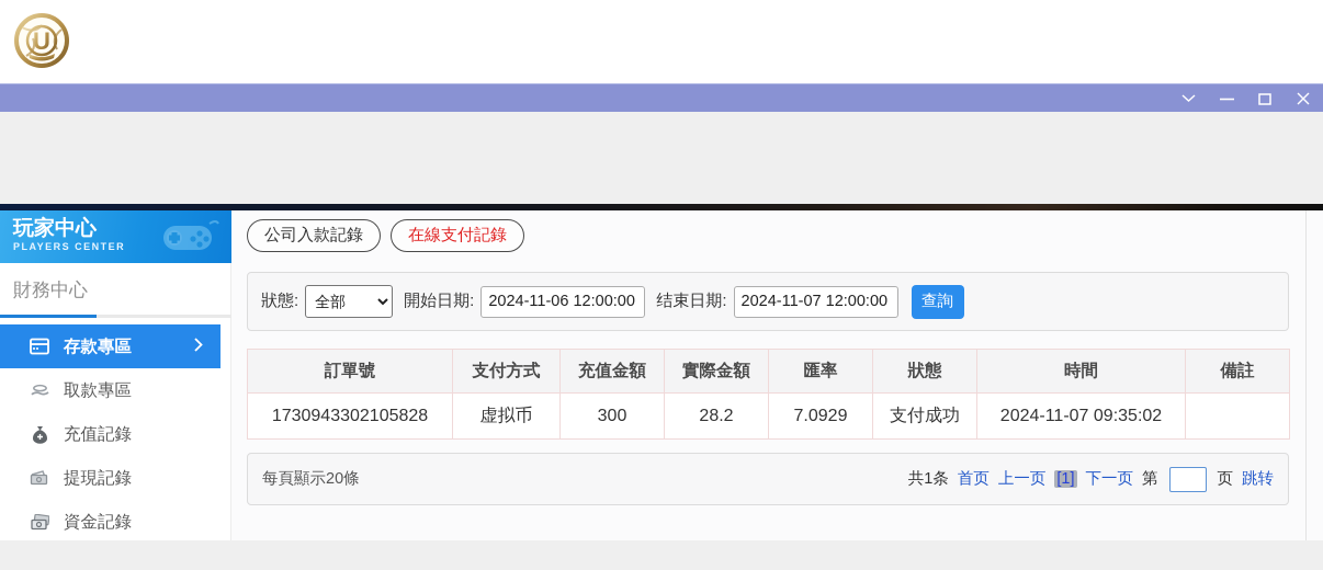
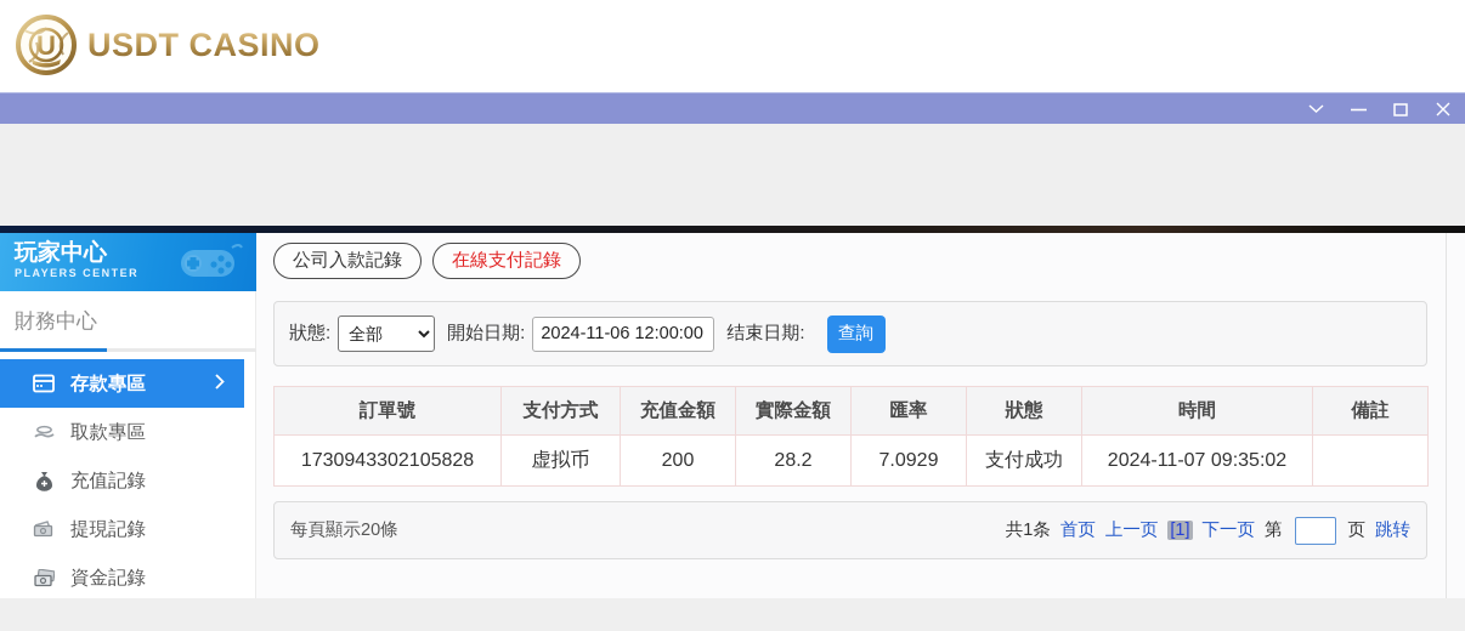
  U
+ USDT CASINO
  玩家中心
  PLAYERS CENTER
  財務中心
  存款專區
  取款專區
  充值記錄
  提現記錄
  資金記錄
  公司入款記錄
  在線支付記錄
  狀態:
  全部
  開始日期:
  2024-11-06 12:00:00
  结束日期:
- 2024-11-07 12:00:00
  查詢
  訂單號	支付方式	充值金額	實際金額	匯率	狀態	時間	備註
- 1730943302105828	虚拟币	300	28.2	7.0929	支付成功	2024-11-07 09:35:02
+ 1730943302105828	虚拟币	200	28.2	7.0929	支付成功	2024-11-07 09:35:02
  每頁顯示20條
  共1条
  首页
  上一页
  [1]
  下一页
  第
  页
  跳转
